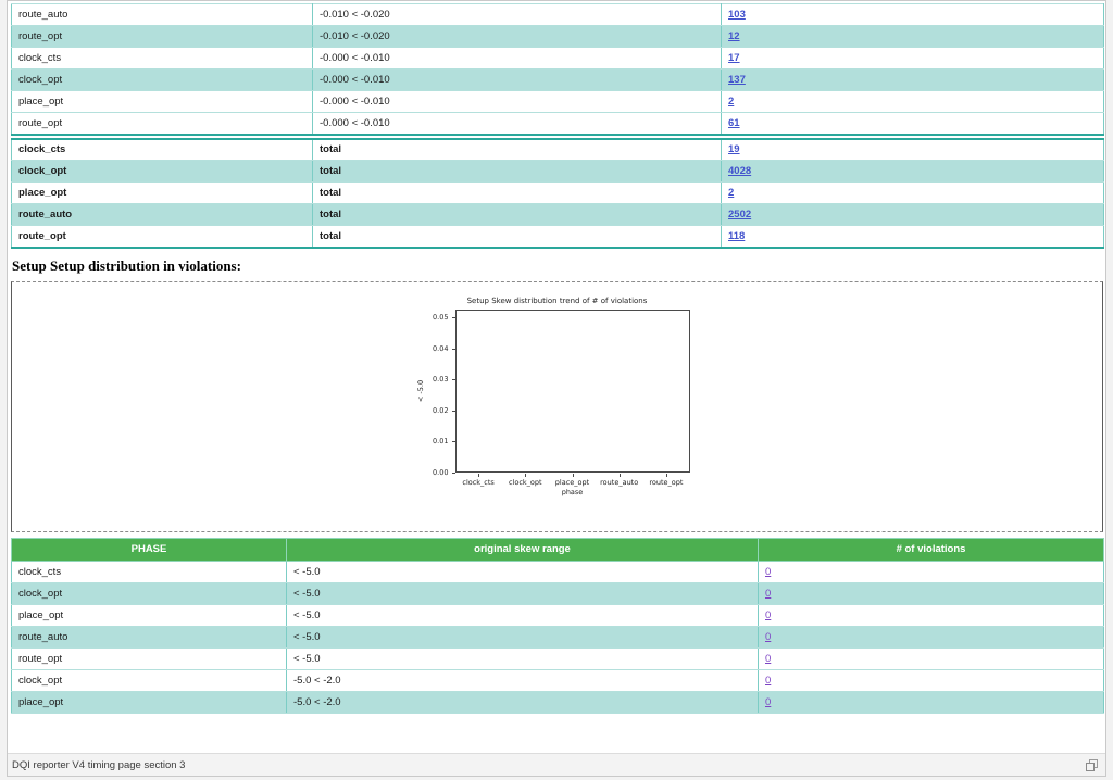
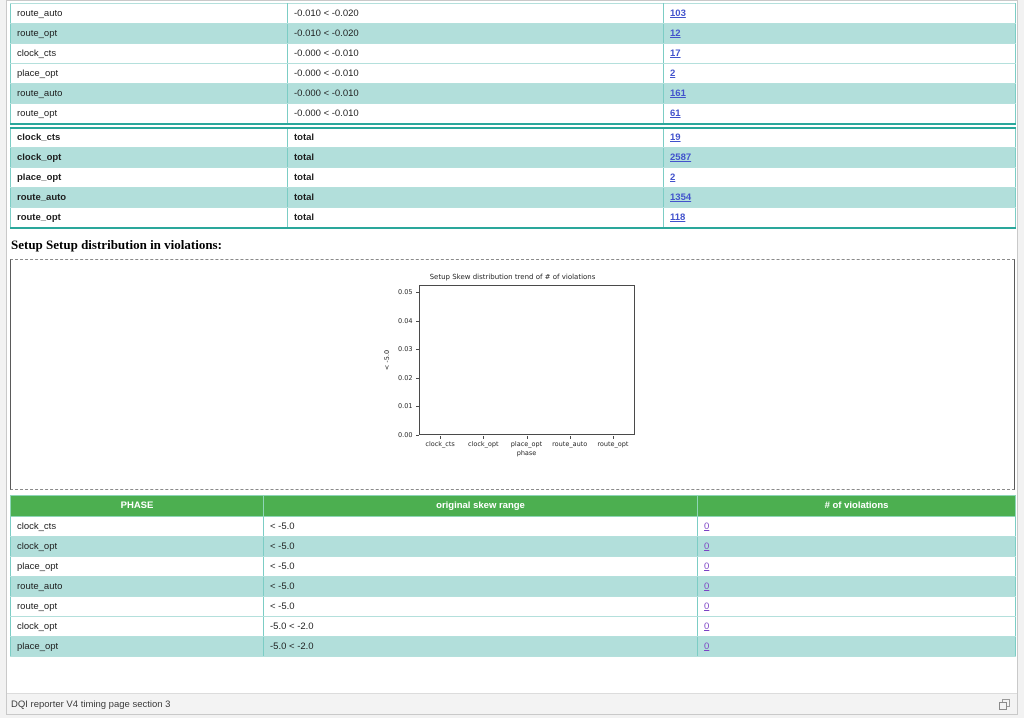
  route_auto	-0.010 < -0.020	103
  route_opt	-0.010 < -0.020	12
  clock_cts	-0.000 < -0.010	17
- clock_opt	-0.000 < -0.010	137
  place_opt	-0.000 < -0.010	2
+ route_auto	-0.000 < -0.010	161
  route_opt	-0.000 < -0.010	61
  clock_cts	total	19
- clock_opt	total	4028
+ clock_opt	total	2587
  place_opt	total	2
- route_auto	total	2502
+ route_auto	total	1354
  route_opt	total	118
  Setup Setup distribution in violations:
  Setup Skew distribution trend of # of violations
  phase
  0.00
  0.01
  0.02
  0.03
  0.04
  0.05
  clock_cts
  clock_opt
  place_opt
  route_auto
  route_opt
  PHASE	original skew range	# of violations
  clock_cts	< -5.0	0
  clock_opt	< -5.0	0
  place_opt	< -5.0	0
  route_auto	< -5.0	0
  route_opt	< -5.0	0
  clock_opt	-5.0 < -2.0	0
  place_opt	-5.0 < -2.0	0
  DQI reporter V4 timing page section 3
